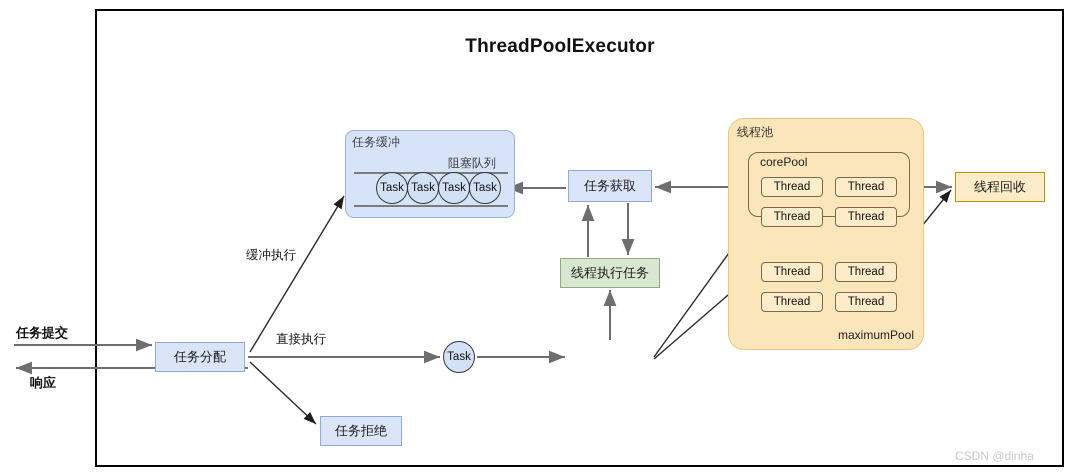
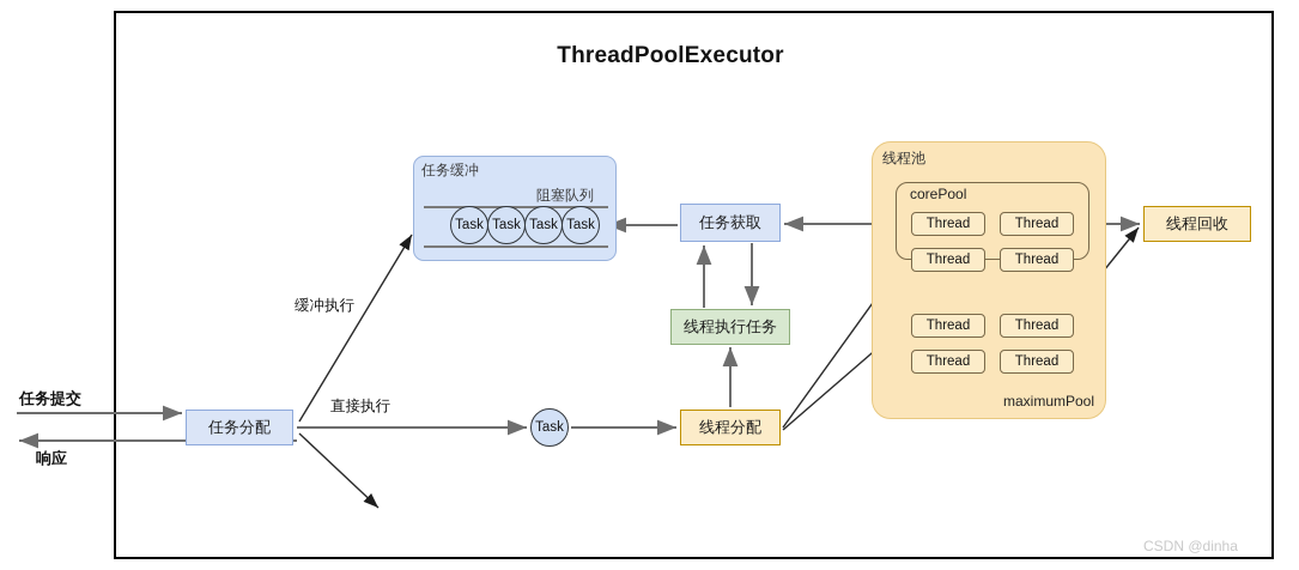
  ThreadPoolExecutor
  任务提交
  响应
  缓冲执行
  直接执行
  任务分配
- 任务拒绝
  任务缓冲
  阻塞队列
  Task
  Task
  Task
  Task
  任务获取
  线程执行任务
  Task
+ 线程分配
  线程池
  corePool
  maximumPool
  Thread
  Thread
  Thread
  Thread
  Thread
  Thread
  Thread
  Thread
  线程回收
  CSDN @dinha
